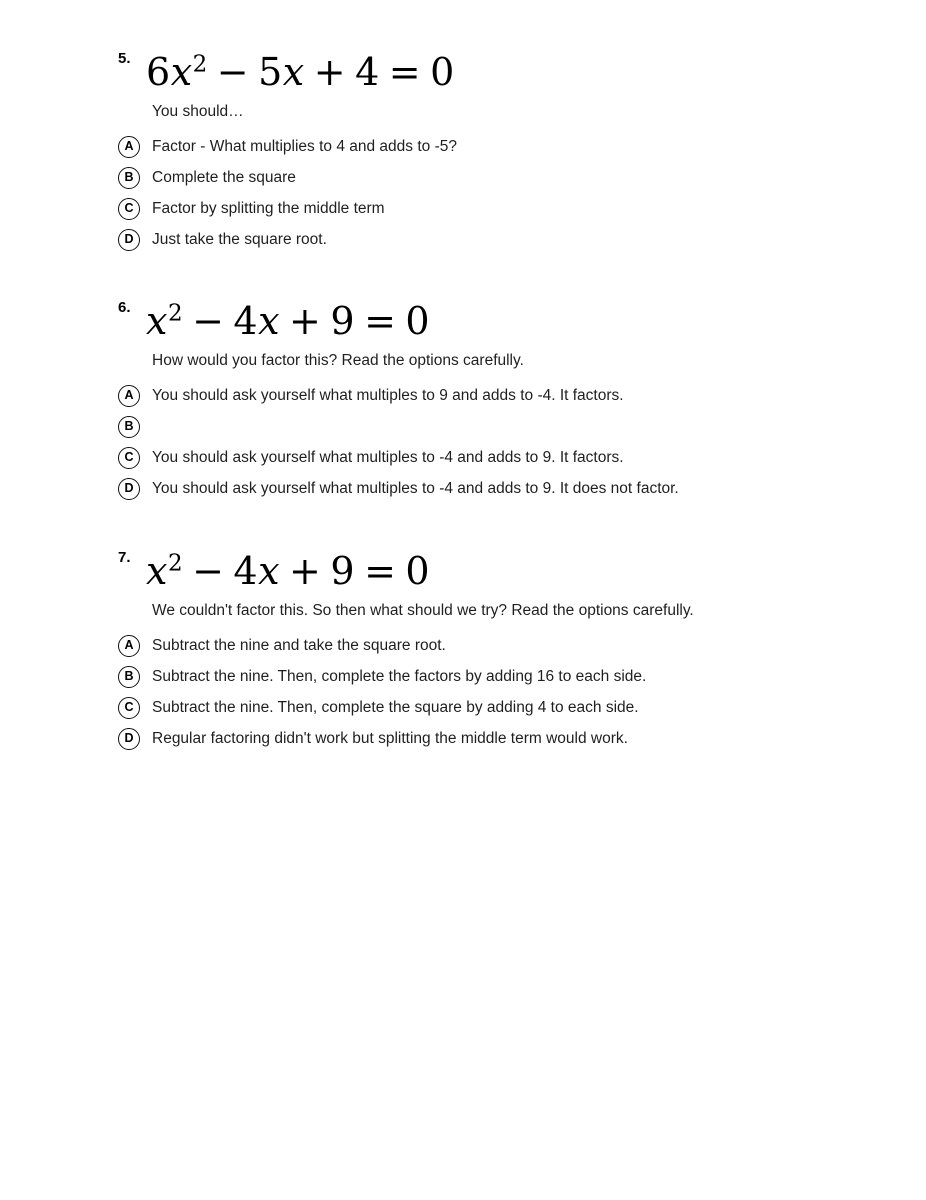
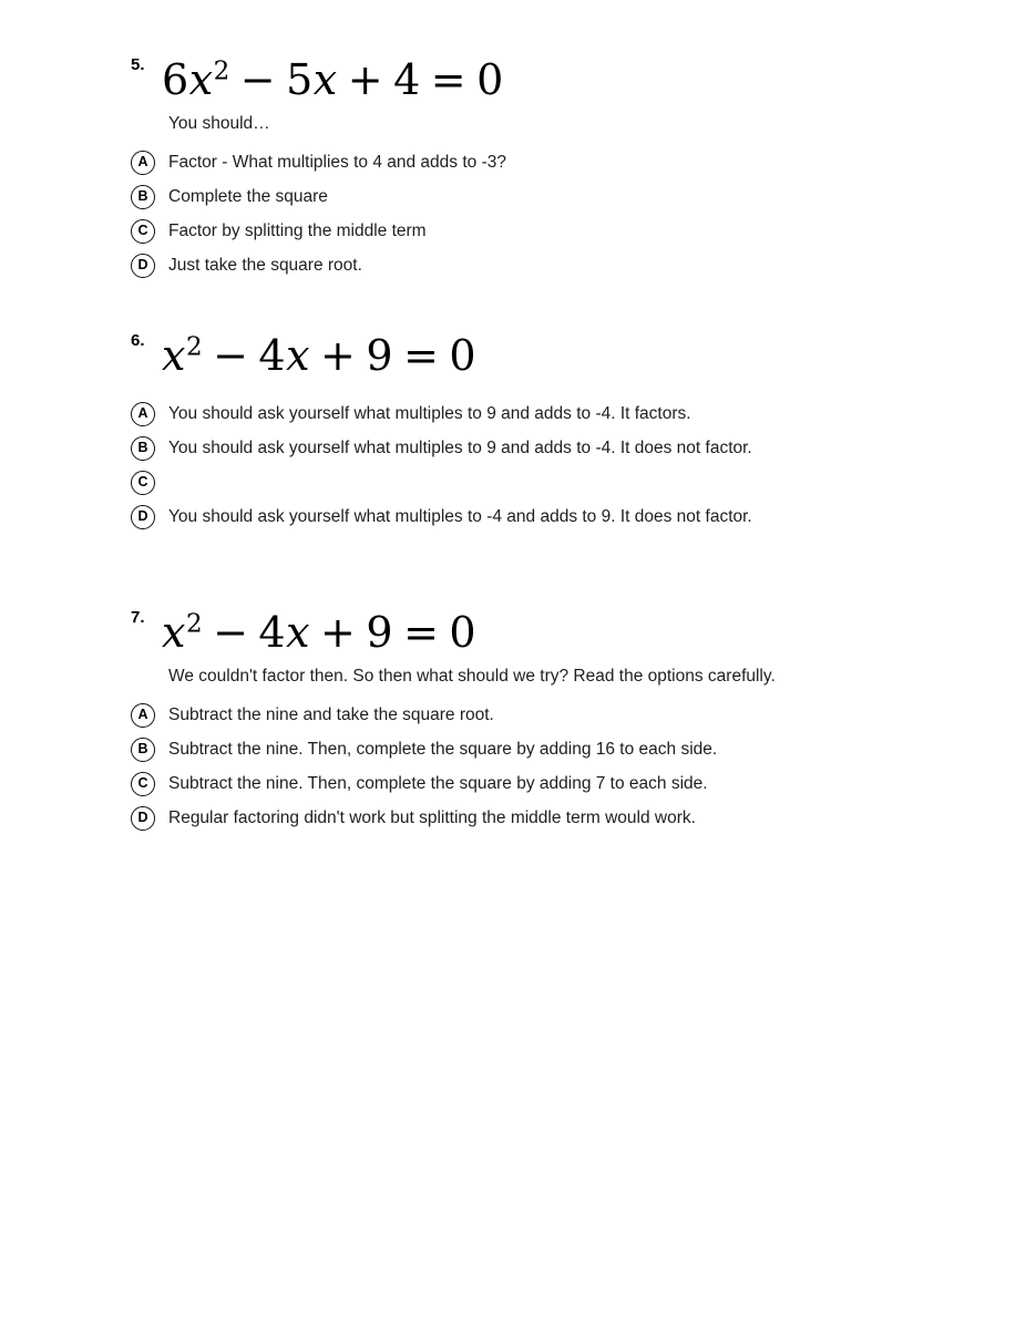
  5.
  6x2 − 5x + 4 = 0
  You should…
  A
- Factor - What multiplies to 4 and adds to -5?
+ Factor - What multiplies to 4 and adds to -3?
  B
  Complete the square
  C
  Factor by splitting the middle term
  D
  Just take the square root.
  6.
  x2 − 4x + 9 = 0
- How would you factor this? Read the options carefully.
  A
  You should ask yourself what multiples to 9 and adds to -4. It factors.
  B
+ You should ask yourself what multiples to 9 and adds to -4. It does not factor.
  C
- You should ask yourself what multiples to -4 and adds to 9. It factors.
  D
  You should ask yourself what multiples to -4 and adds to 9. It does not factor.
  7.
  x2 − 4x + 9 = 0
- We couldn't factor this. So then what should we try? Read the options carefully.
+ We couldn't factor then. So then what should we try? Read the options carefully.
  A
  Subtract the nine and take the square root.
  B
- Subtract the nine. Then, complete the factors by adding 16 to each side.
+ Subtract the nine. Then, complete the square by adding 16 to each side.
  C
- Subtract the nine. Then, complete the square by adding 4 to each side.
+ Subtract the nine. Then, complete the square by adding 7 to each side.
  D
  Regular factoring didn't work but splitting the middle term would work.
